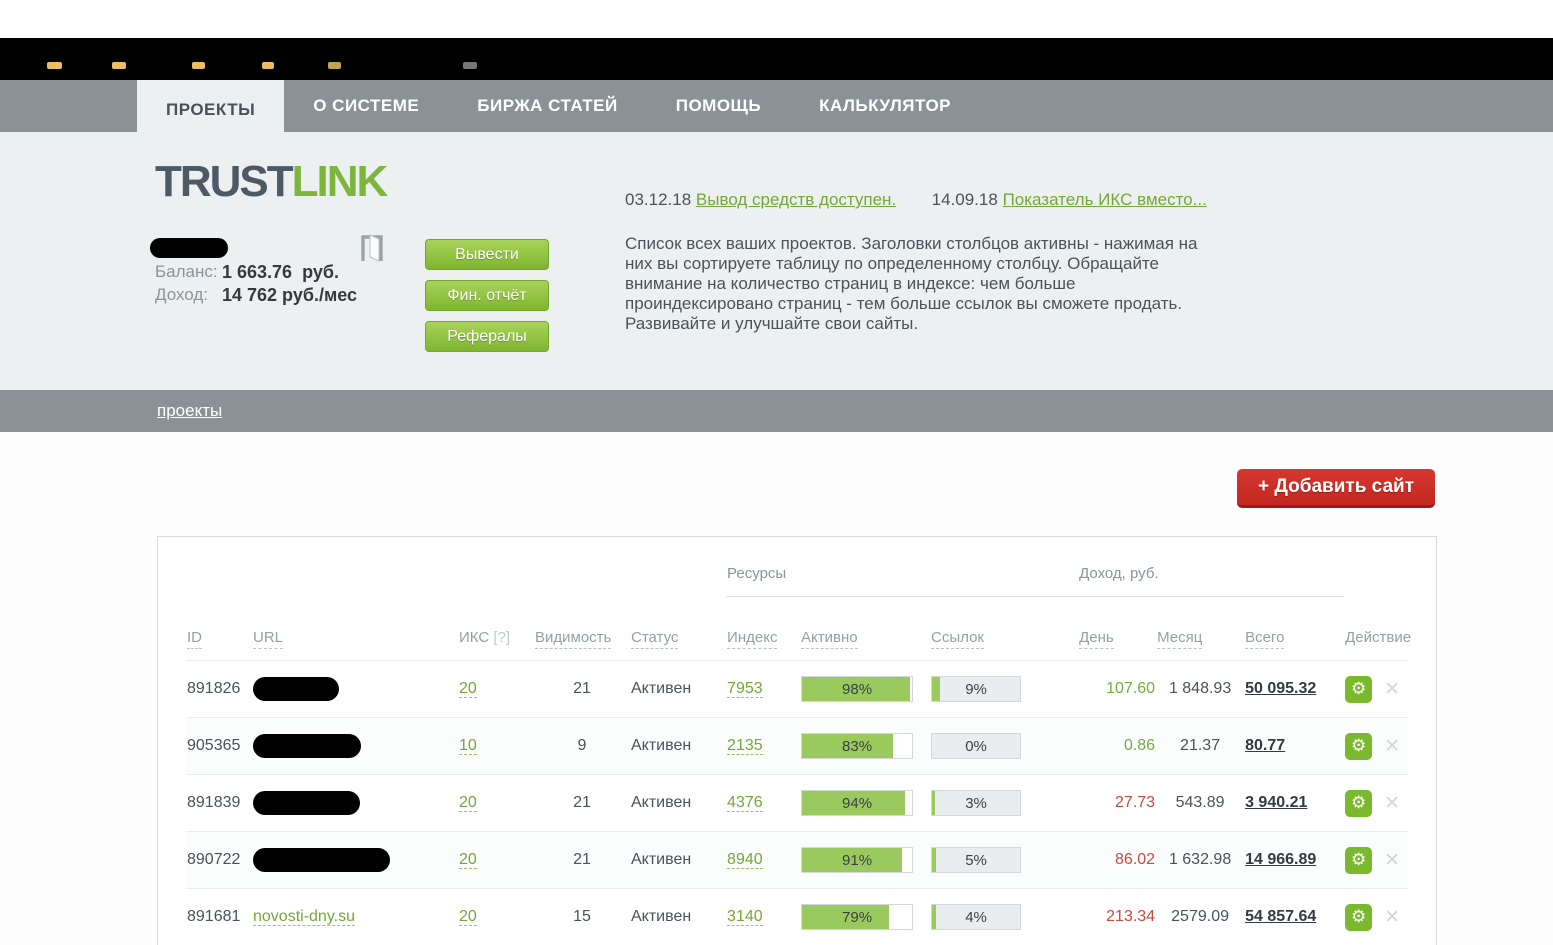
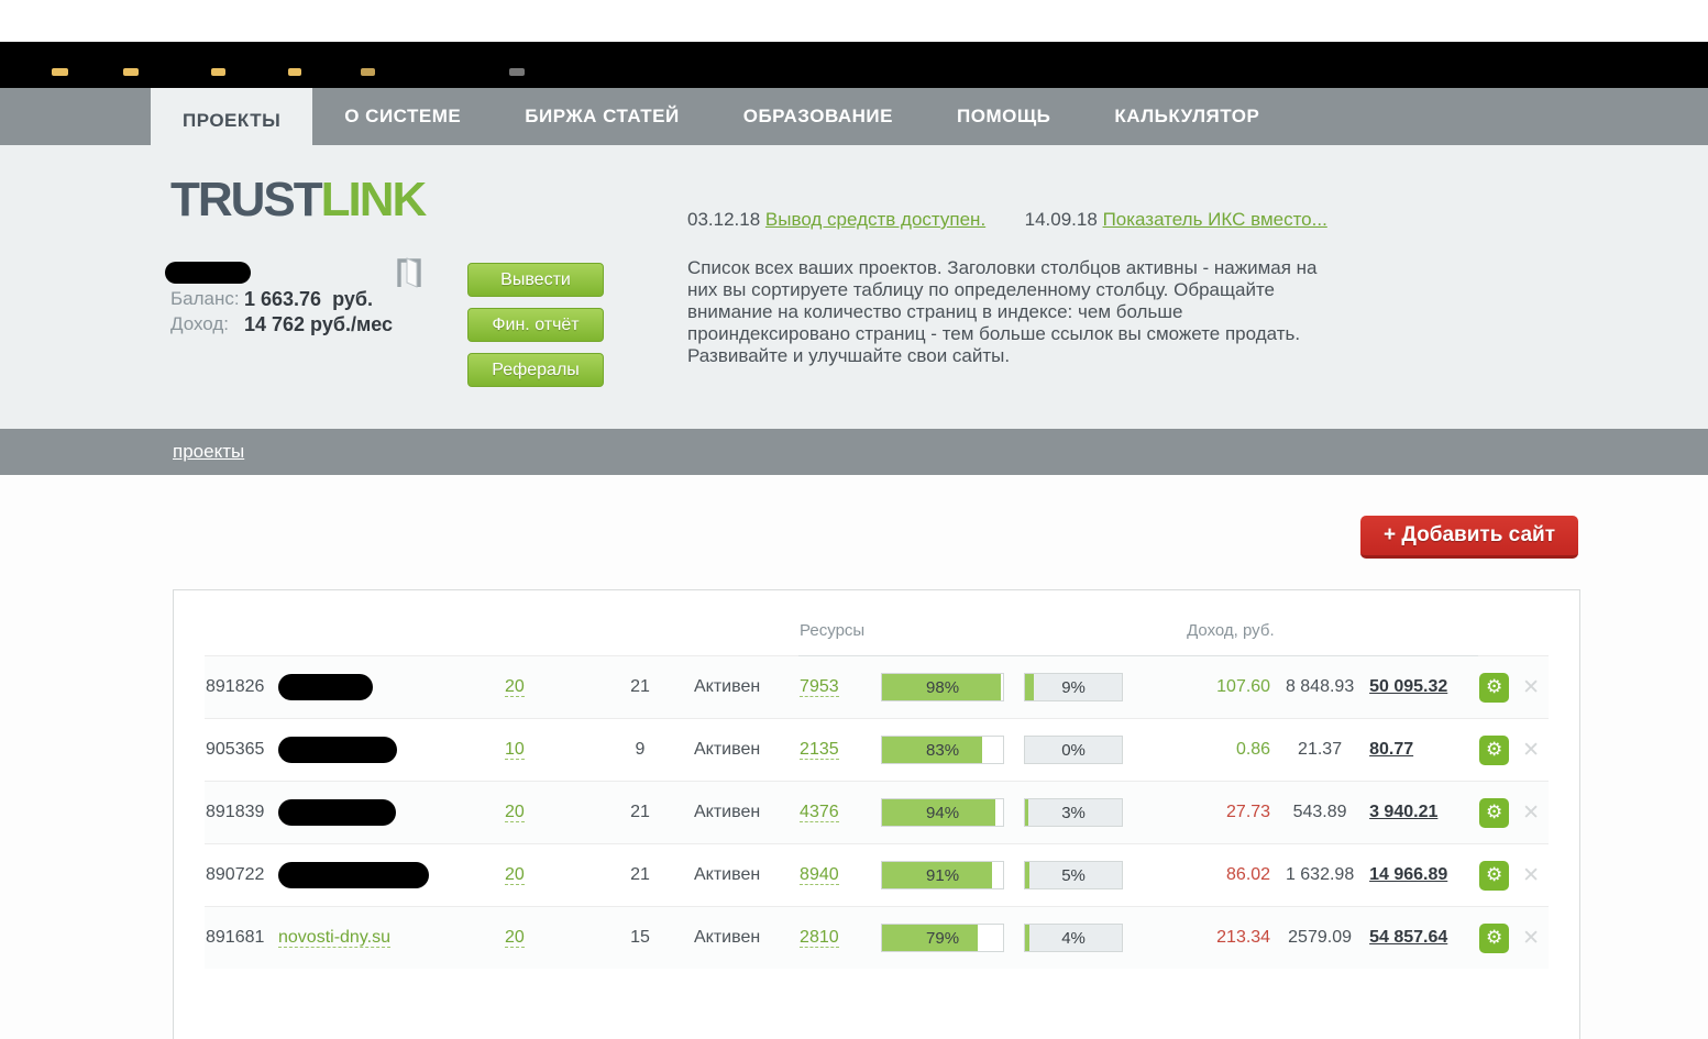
  ПРОЕКТЫ
  О СИСТЕМЕ
  БИРЖА СТАТЕЙ
+ ОБРАЗОВАНИЕ
  ПОМОЩЬ
  КАЛЬКУЛЯТОР
  TRUSTLINK
  Баланс:
  1 663.76 руб.
  Доход:
  14 762 руб./мес
  Вывести
  Фин. отчёт
  Рефералы
  03.12.18 Вывод средств доступен. 14.09.18 Показатель ИКС вместо...
  Список всех ваших проектов. Заголовки столбцов активны - нажимая на них вы сортируете таблицу по определенному столбцу. Обращайте внимание на количество страниц в индексе: чем больше проиндексировано страниц - тем больше ссылок вы сможете продать. Развивайте и улучшайте свои сайты.
  проекты
  + Добавить сайт
  	Ресурсы	Доход, руб.
- ID	URL	ИКС [?]	Видимость	Статус	Индекс	Активно	Ссылок	День	Месяц	Всего	Действие
- 891826		20	21	Активен	7953	98%	9%	107.60	1 848.93	50 095.32	⚙ ✕
+ 891826		20	21	Активен	7953	98%	9%	107.60	8 848.93	50 095.32	⚙ ✕
  905365		10	9	Активен	2135	83%	0%	0.86	21.37	80.77	⚙ ✕
  891839		20	21	Активен	4376	94%	3%	27.73	543.89	3 940.21	⚙ ✕
  890722		20	21	Активен	8940	91%	5%	86.02	1 632.98	14 966.89	⚙ ✕
- 891681	novosti-dny.su	20	15	Активен	3140	79%	4%	213.34	2579.09	54 857.64	⚙ ✕
+ 891681	novosti-dny.su	20	15	Активен	2810	79%	4%	213.34	2579.09	54 857.64	⚙ ✕
